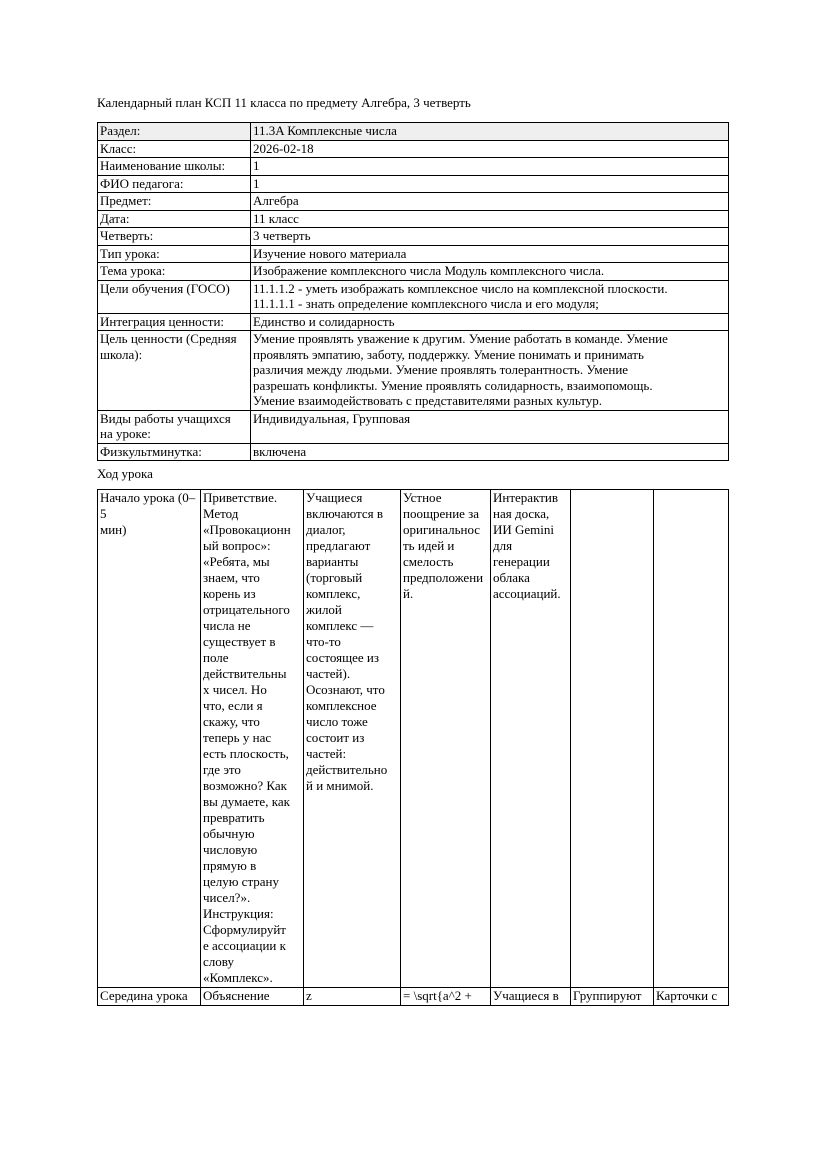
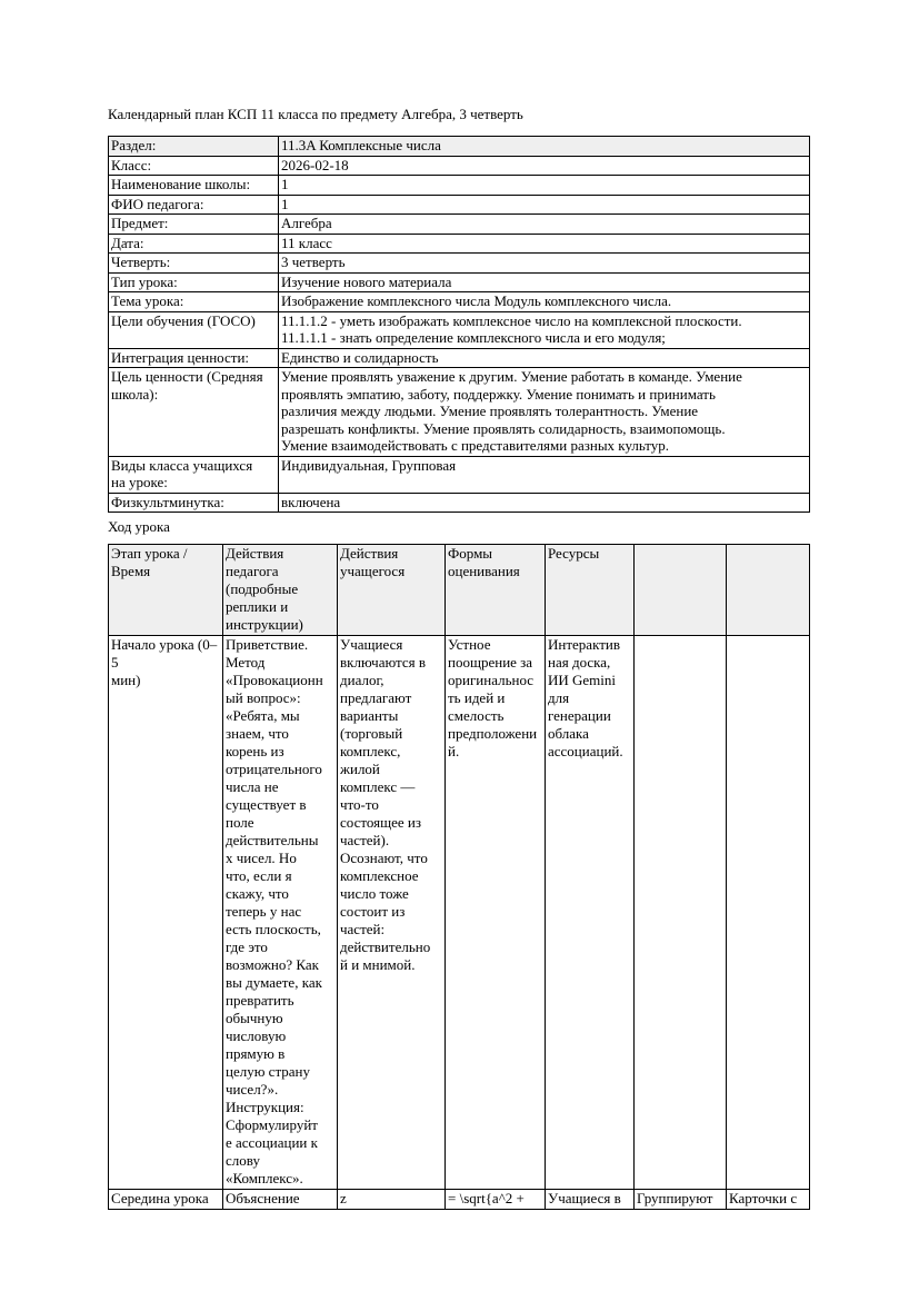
  Календарный план КСП 11 класса по предмету Алгебра, 3 четверть
  Раздел:	11.3A Комплексные числа
  Класс:	2026-02-18
  Наименование школы:	1
  ФИО педагога:	1
  Предмет:	Алгебра
  Дата:	11 класс
  Четверть:	3 четверть
  Тип урока:	Изучение нового материала
  Тема урока:	Изображение комплексного числа Модуль комплексного числа.
  Цели обучения (ГОСО)	11.1.1.2 - уметь изображать комплексное число на комплексной плоскости. 11.1.1.1 - знать определение комплексного числа и его модуля;
  Интеграция ценности:	Единство и солидарность
  Цель ценности (Средняя школа):	Умение проявлять уважение к другим. Умение работать в команде. Умение проявлять эмпатию, заботу, поддержку. Умение понимать и принимать различия между людьми. Умение проявлять толерантность. Умение разрешать конфликты. Умение проявлять солидарность, взаимопомощь. Умение взаимодействовать с представителями разных культур.
- Виды работы учащихся на уроке:	Индивидуальная, Групповая
+ Виды класса учащихся на уроке:	Индивидуальная, Групповая
  Физкультминутка:	включена
  Ход урока
+ Этап урока / Время	Действия педагога (подробные реплики и инструкции)	Действия учащегося	Формы оценивания	Ресурсы
  Начало урока (0–5 мин)	Приветствие. Метод «Провокационн ый вопрос»: «Ребята, мы знаем, что корень из отрицательного числа не существует в поле действительны х чисел. Но что, если я скажу, что теперь у нас есть плоскость, где это возможно? Как вы думаете, как превратить обычную числовую прямую в целую страну чисел?». Инструкция: Сформулируйт е ассоциации к слову «Комплекс».	Учащиеся включаются в диалог, предлагают варианты (торговый комплекс, жилой комплекс — что-то состоящее из частей). Осознают, что комплексное число тоже состоит из частей: действительно й и мнимой.	Устное поощрение за оригинальнос ть идей и смелость предположени й.	Интерактив ная доска, ИИ Gemini для генерации облака ассоциаций.
  Середина урока	Объяснение	z	= \sqrt{a^2 +	Учащиеся в	Группируют	Карточки с
